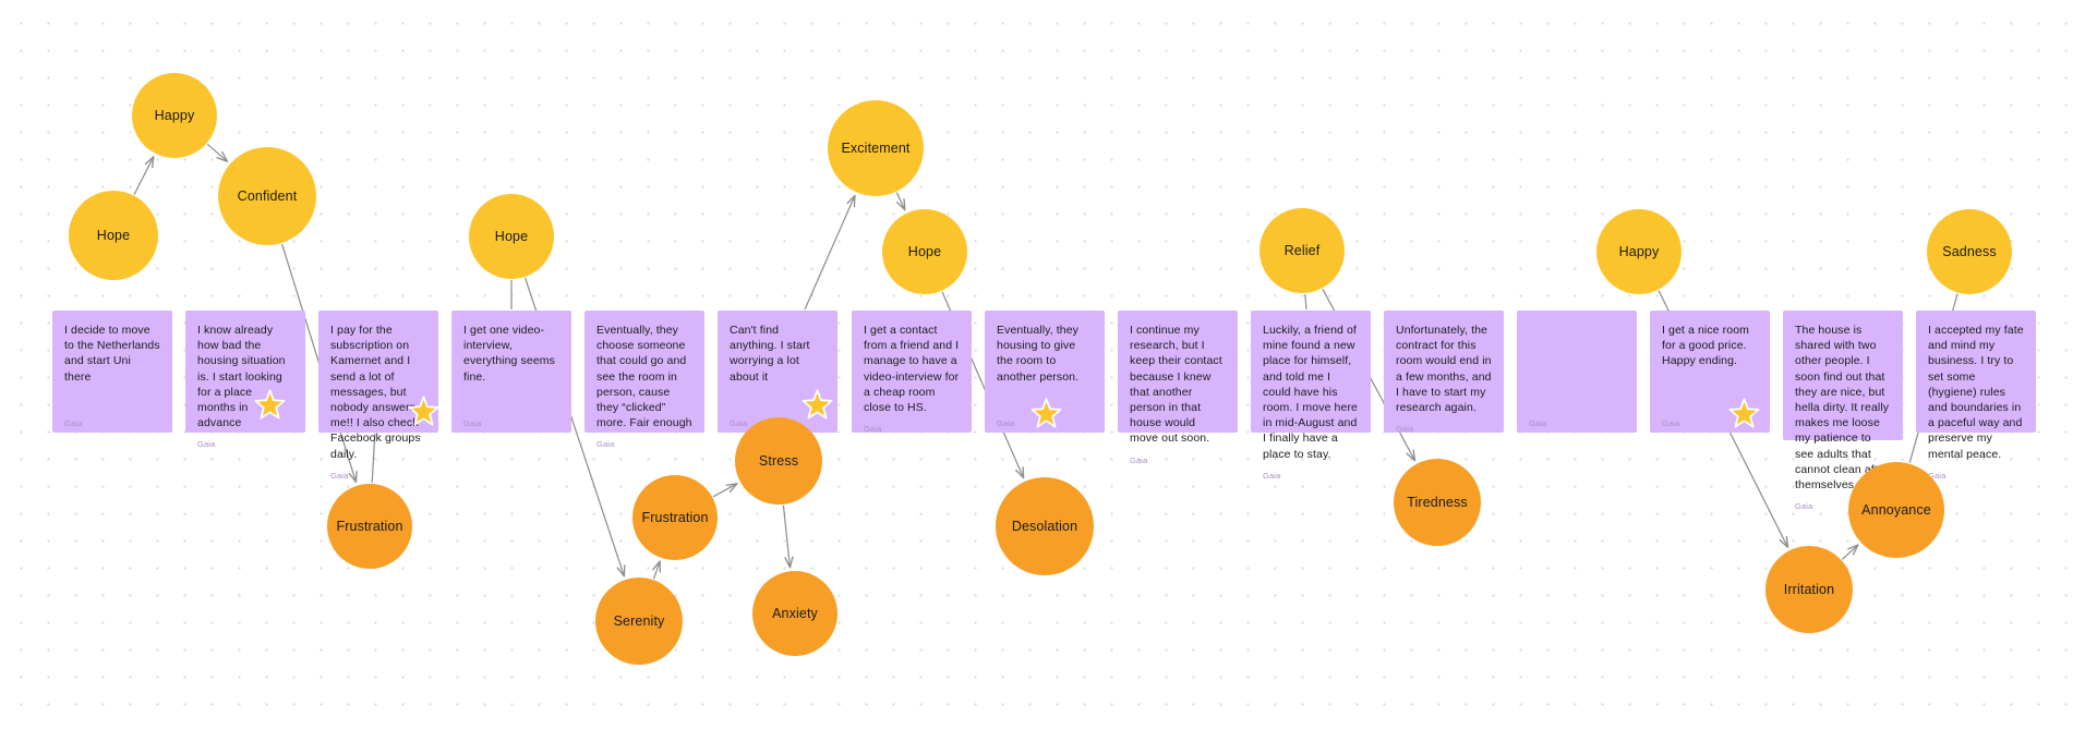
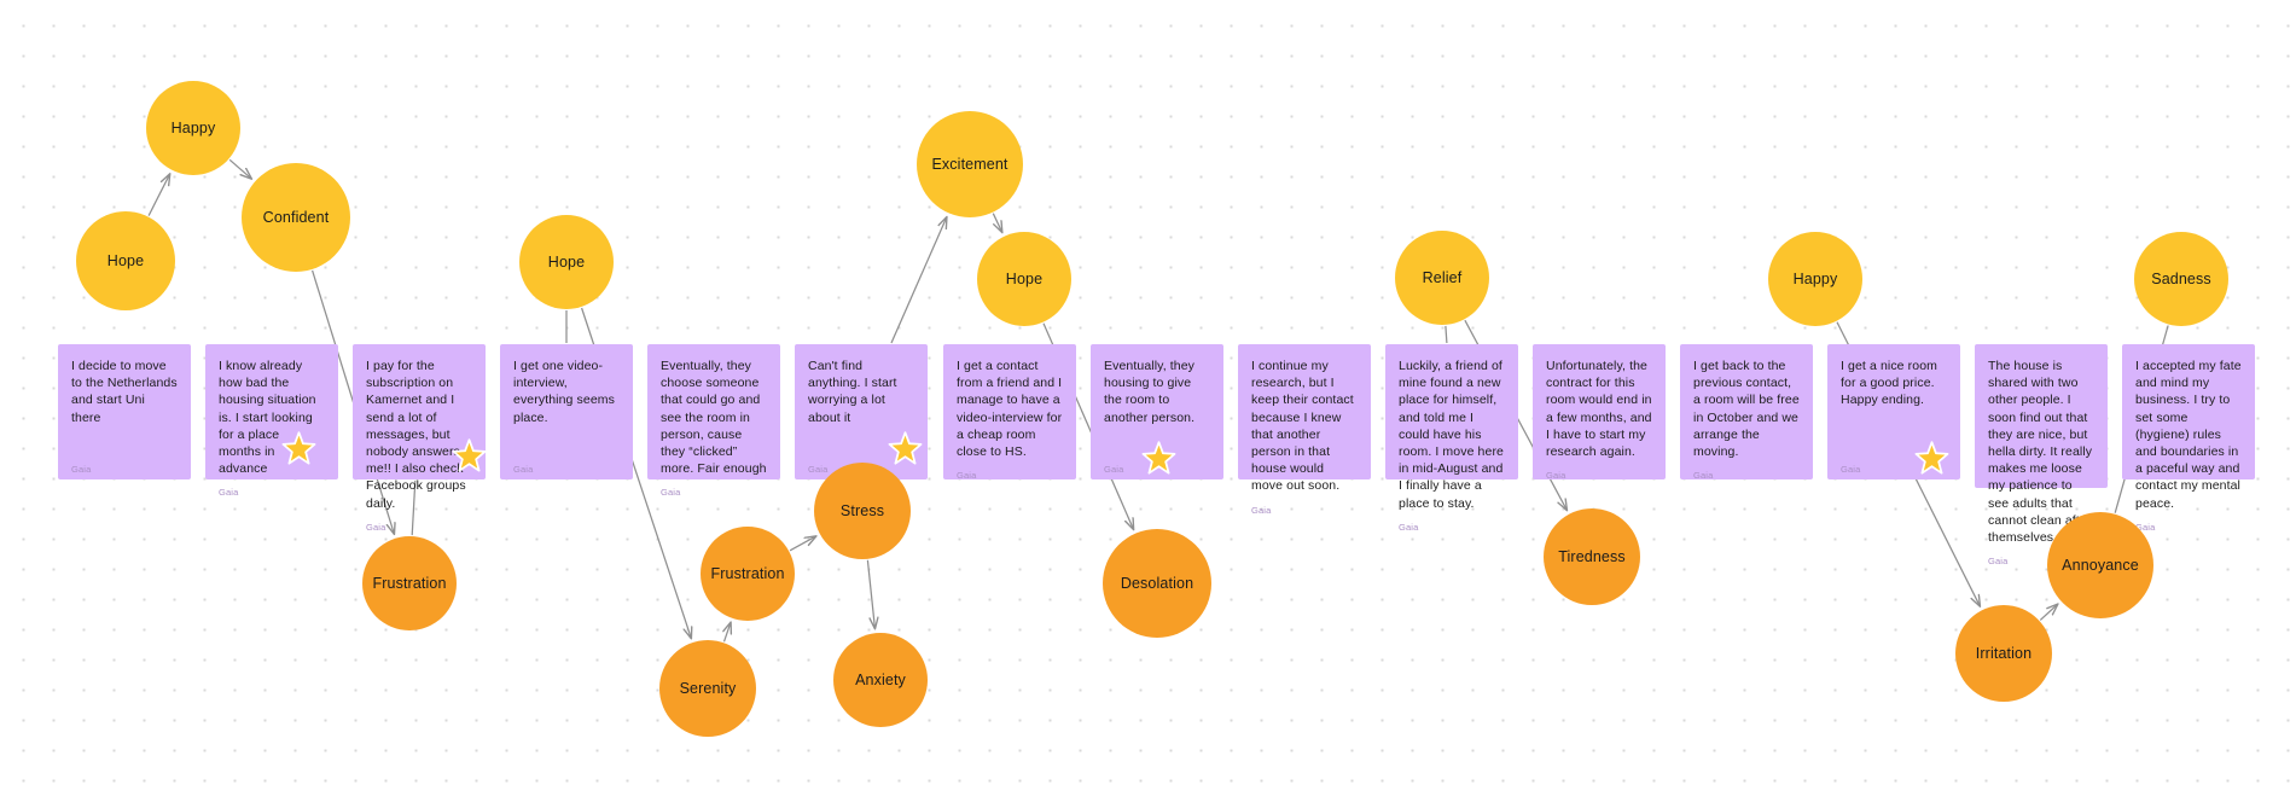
  I decide to move to the Netherlands and start Uni there
  Gaia
  I know already how bad the housing situation is. I start looking for a place months in advance
  Gaia
  I pay for the subscription on Kamernet and I send a lot of messages, but nobody answer me!! I also chec Facebook groups daily.
  Gaia
- I get one video-interview, everything seems fine.
+ I get one video-interview, everything seems place.
  Gaia
  Eventually, they choose someone that could go and see the room in person, cause they “clicked” more. Fair enough
  Gaia
  Can't find anything. I start worrying a lot about it
  Gaia
  I get a contact from a friend and I manage to have a video-interview for a cheap room close to HS.
  Gaia
  Eventually, they housing to give the room to another person.
  Gaia
  I continue my research, but I keep their contact because I knew that another person in that house would move out soon.
  Gaia
  Luckily, a friend of mine found a new place for himself, and told me I could have his room. I move here in mid-August and I finally have a place to stay.
  Gaia
  Unfortunately, the contract for this room would end in a few months, and I have to start my research again.
  Gaia
+ I get back to the previous contact, a room will be free in October and we arrange the moving.
  Gaia
  I get a nice room for a good price. Happy ending.
  Gaia
  The house is shared with two other people. I soon find out that they are nice, but hella dirty. It really makes me loose my patience to see adults that cannot clean a themselves
  Gaia
- I accepted my fate and mind my business. I try to set some (hygiene) rules and boundaries in a paceful way and preserve my mental peace.
+ I accepted my fate and mind my business. I try to set some (hygiene) rules and boundaries in a paceful way and contact my mental peace.
  Gaia
  Hope
  Happy
  Confident
  Frustration
  Hope
  Serenity
  Frustration
  Stress
  Excitement
  Anxiety
  Hope
  Desolation
  Relief
  Tiredness
  Happy
  Irritation
  Annoyance
  Sadness
